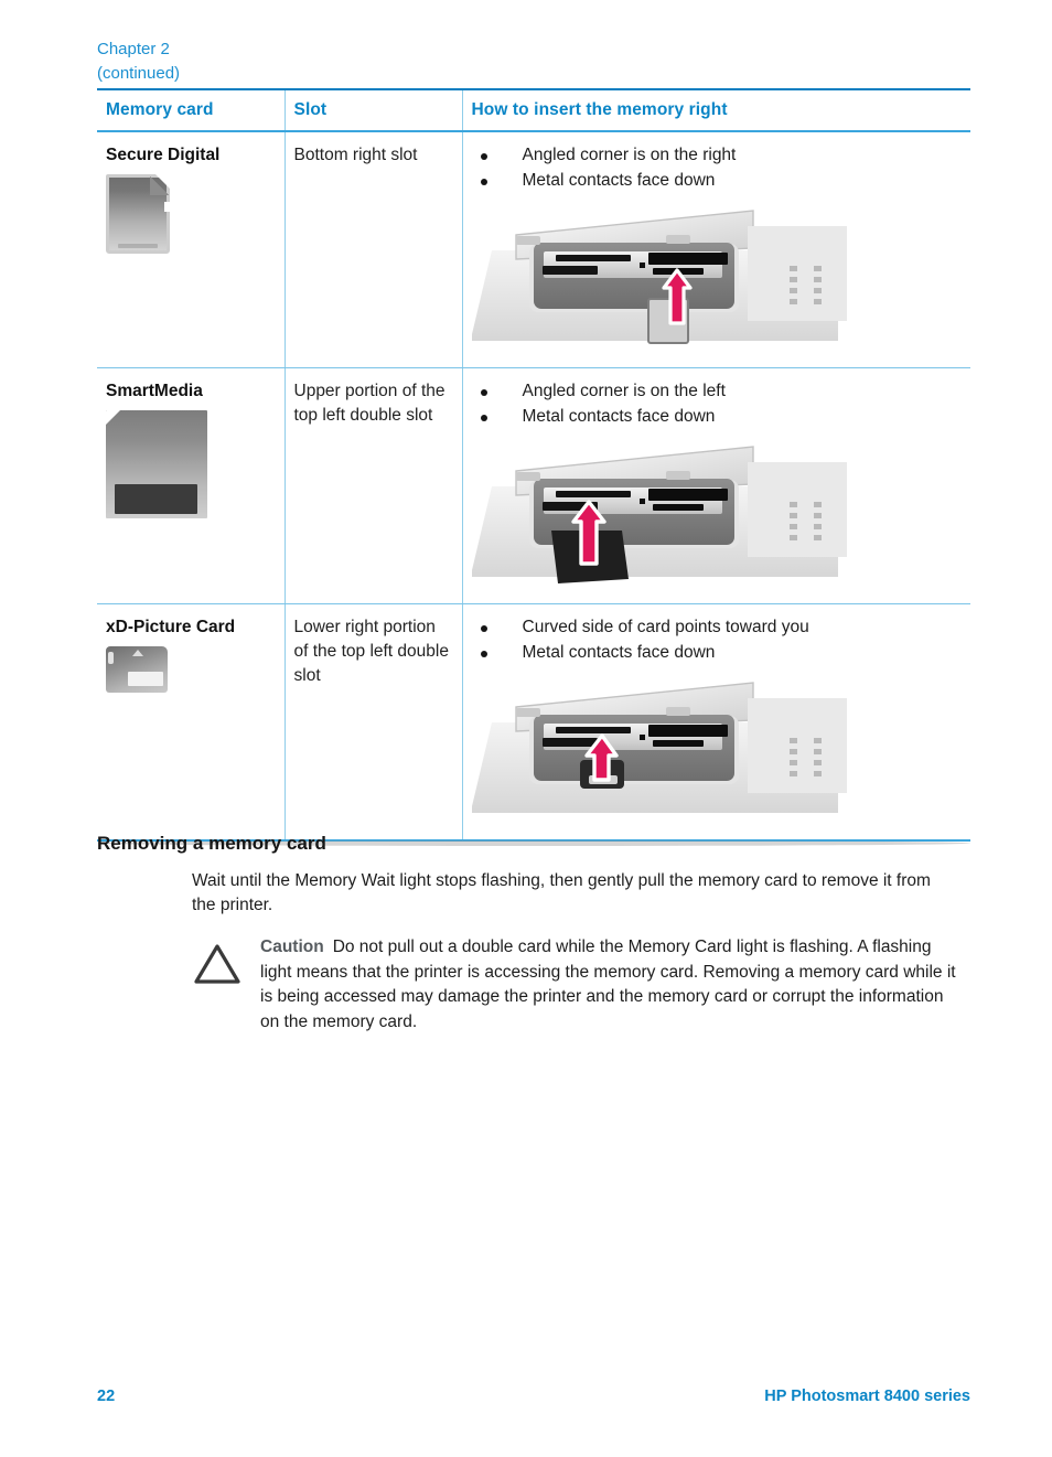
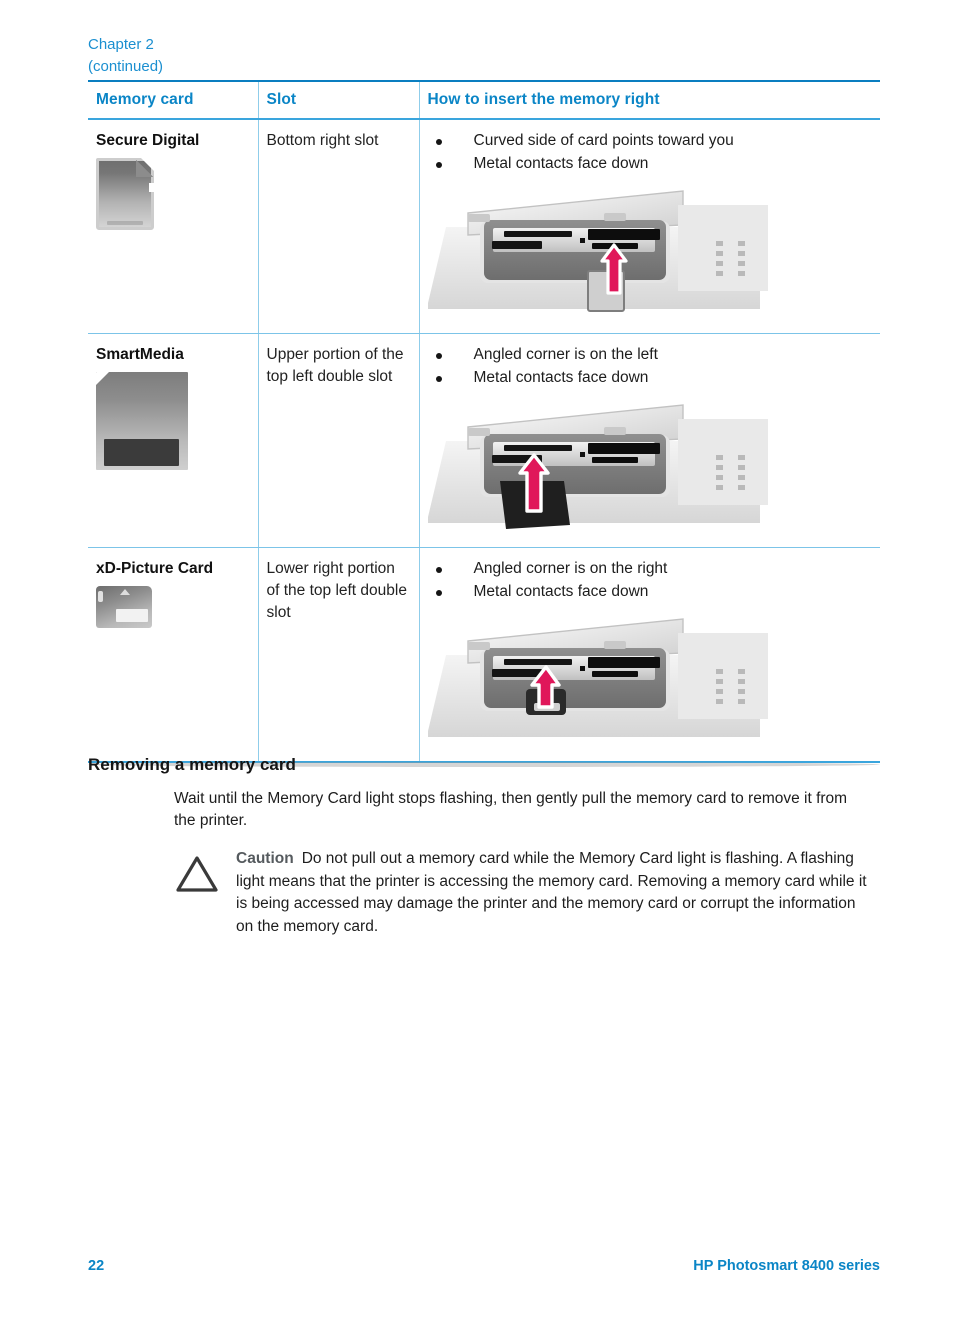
  Chapter 2
  (continued)
  Memory card	Slot	How to insert the memory right
- Secure Digital	Bottom right slot	Angled corner is on the right Metal contacts face down
+ Secure Digital	Bottom right slot	Curved side of card points toward you Metal contacts face down
  SmartMedia	Upper portion of the top left double slot	Angled corner is on the left Metal contacts face down
- xD-Picture Card	Lower right portion of the top left double slot	Curved side of card points toward you Metal contacts face down
+ xD-Picture Card	Lower right portion of the top left double slot	Angled corner is on the right Metal contacts face down
  Removing a memory card
- Wait until the Memory Wait light stops flashing, then gently pull the memory card to remove it from the printer.
+ Wait until the Memory Card light stops flashing, then gently pull the memory card to remove it from the printer.
- Caution Do not pull out a double card while the Memory Card light is flashing. A flashing light means that the printer is accessing the memory card. Removing a memory card while it is being accessed may damage the printer and the memory card or corrupt the information on the memory card.
+ Caution Do not pull out a memory card while the Memory Card light is flashing. A flashing light means that the printer is accessing the memory card. Removing a memory card while it is being accessed may damage the printer and the memory card or corrupt the information on the memory card.
  22
  HP Photosmart 8400 series
